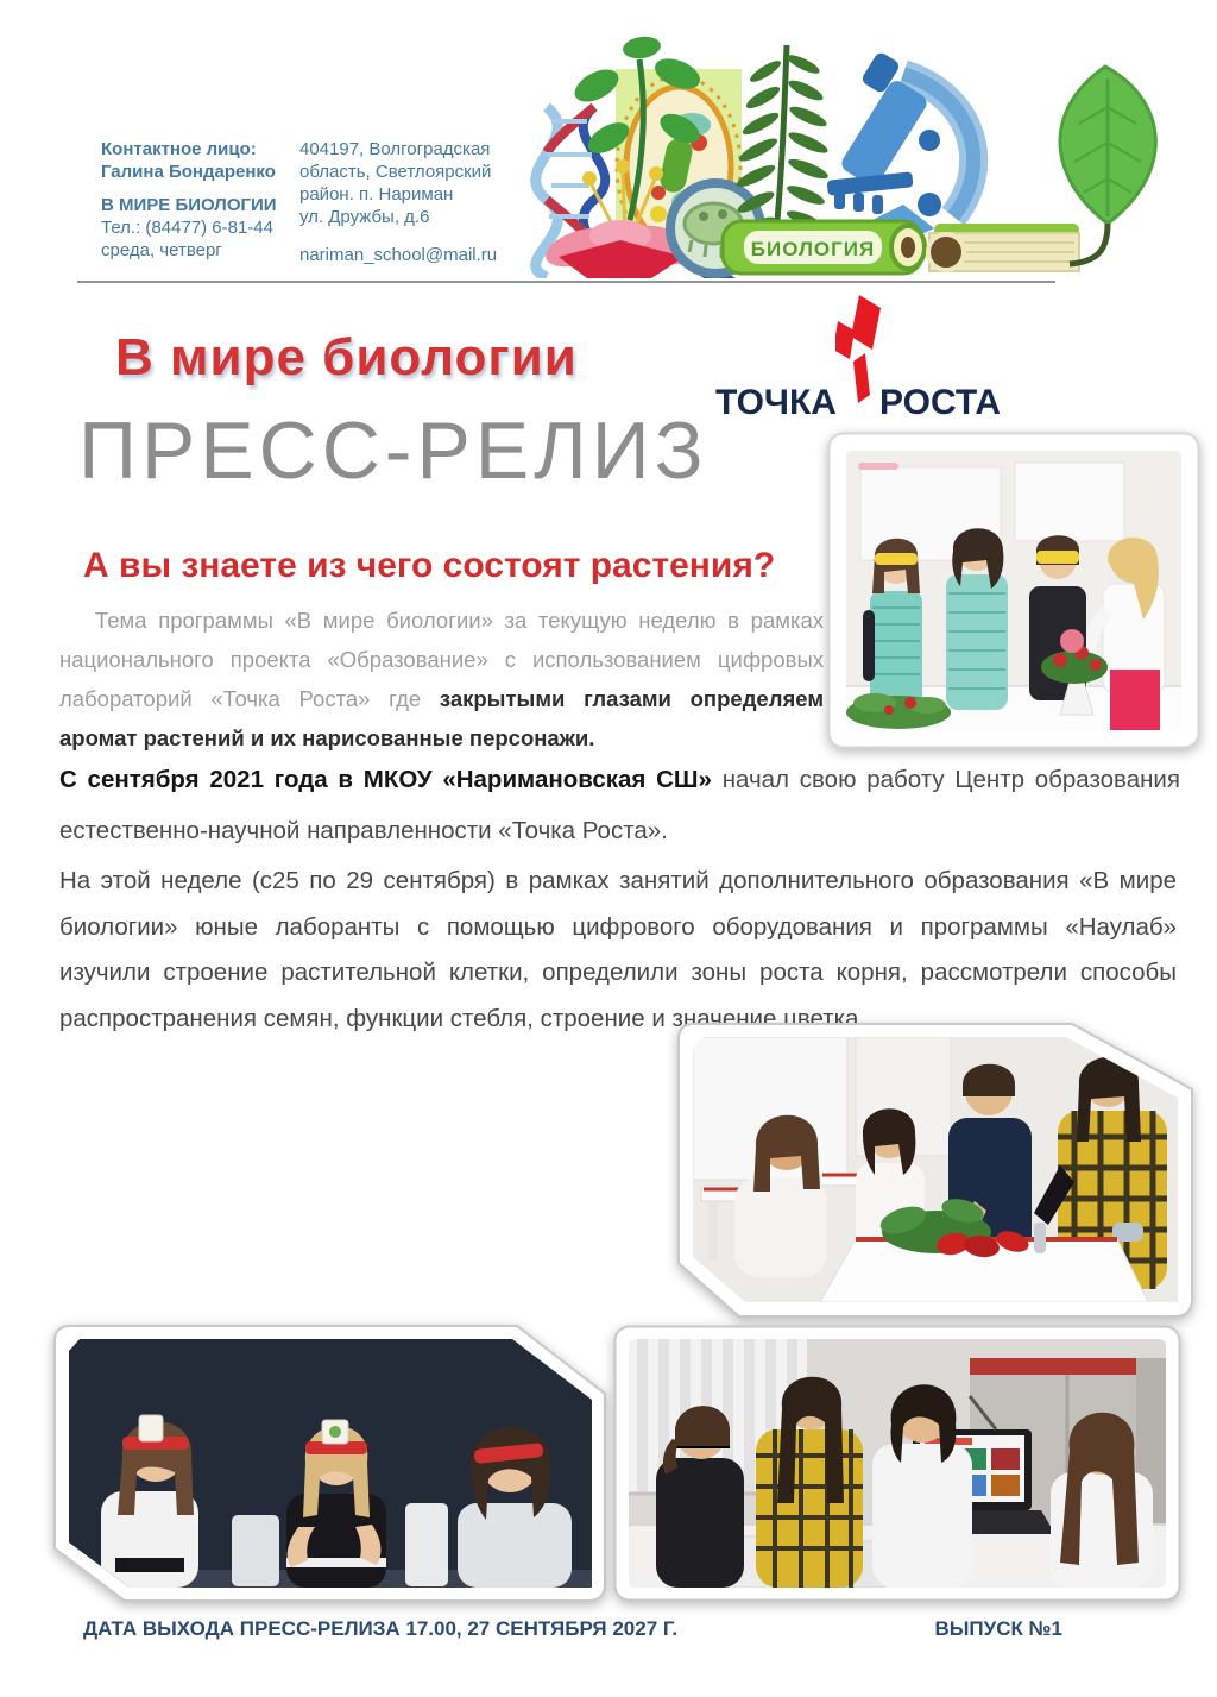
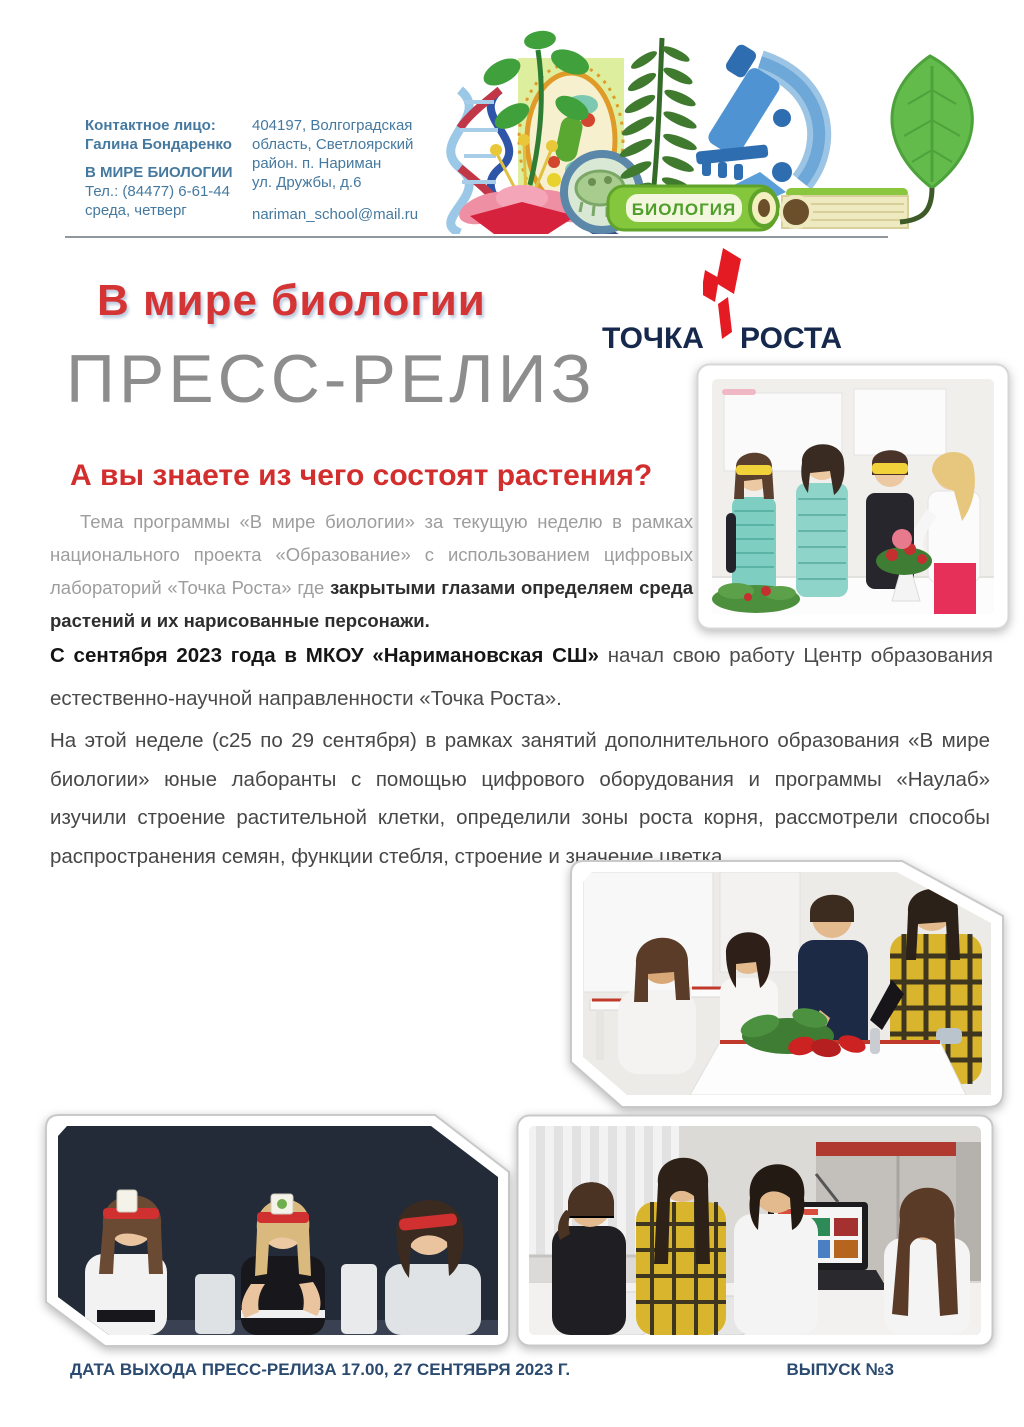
  Контактное лицо:
  Галина Бондаренко
  В МИРЕ БИОЛОГИИ
- Тел.: (84477) 6-81-44
+ Тел.: (84477) 6-61-44
  среда, четверг
  404197, Волгоградская
  область, Светлоярский
  район. п. Нариман
  ул. Дружбы, д.6
  nariman_school@mail.ru
  БИОЛОГИЯ
  В мире биологии
  ПРЕСС-РЕЛИЗ
  ТОЧКА
  РОСТА
  А вы знаете из чего состоят растения?
- Тема программы «В мире биологии» за текущую неделю в рамках национального проекта «Образование» с использованием цифровых лабораторий «Точка Роста» где закрытыми глазами определяем аромат растений и их нарисованные персонажи.
+ Тема программы «В мире биологии» за текущую неделю в рамках национального проекта «Образование» с использованием цифровых лабораторий «Точка Роста» где закрытыми глазами определяем среда растений и их нарисованные персонажи.
- С сентября 2021 года в МКОУ «Наримановская СШ» начал свою работу Центр образования естественно-научной направленности «Точка Роста».
+ С сентября 2023 года в МКОУ «Наримановская СШ» начал свою работу Центр образования естественно-научной направленности «Точка Роста».
  На этой неделе (с25 по 29 сентября) в рамках занятий дополнительного образования «В мире биологии» юные лаборанты с помощью цифрового оборудования и программы «Наулаб» изучили строение растительной клетки, определили зоны роста корня, рассмотрели способы распространения семян, функции стебля, строение и значение цветка.
- ДАТА ВЫХОДА ПРЕСС-РЕЛИЗА 17.00, 27 СЕНТЯБРЯ 2027 Г.
+ ДАТА ВЫХОДА ПРЕСС-РЕЛИЗА 17.00, 27 СЕНТЯБРЯ 2023 Г.
- ВЫПУСК №1
+ ВЫПУСК №3
